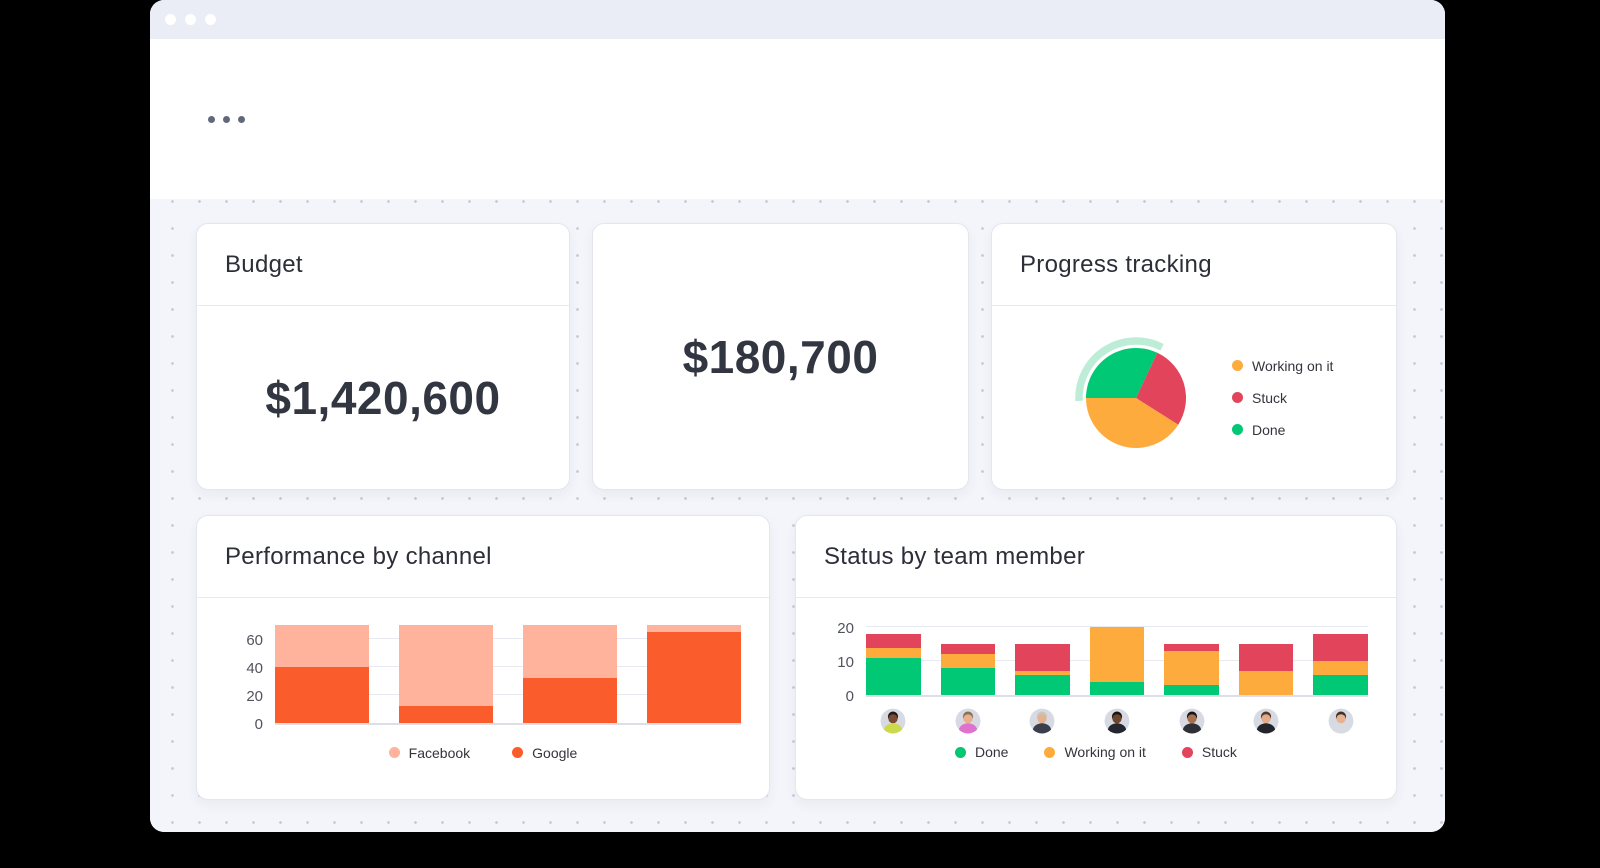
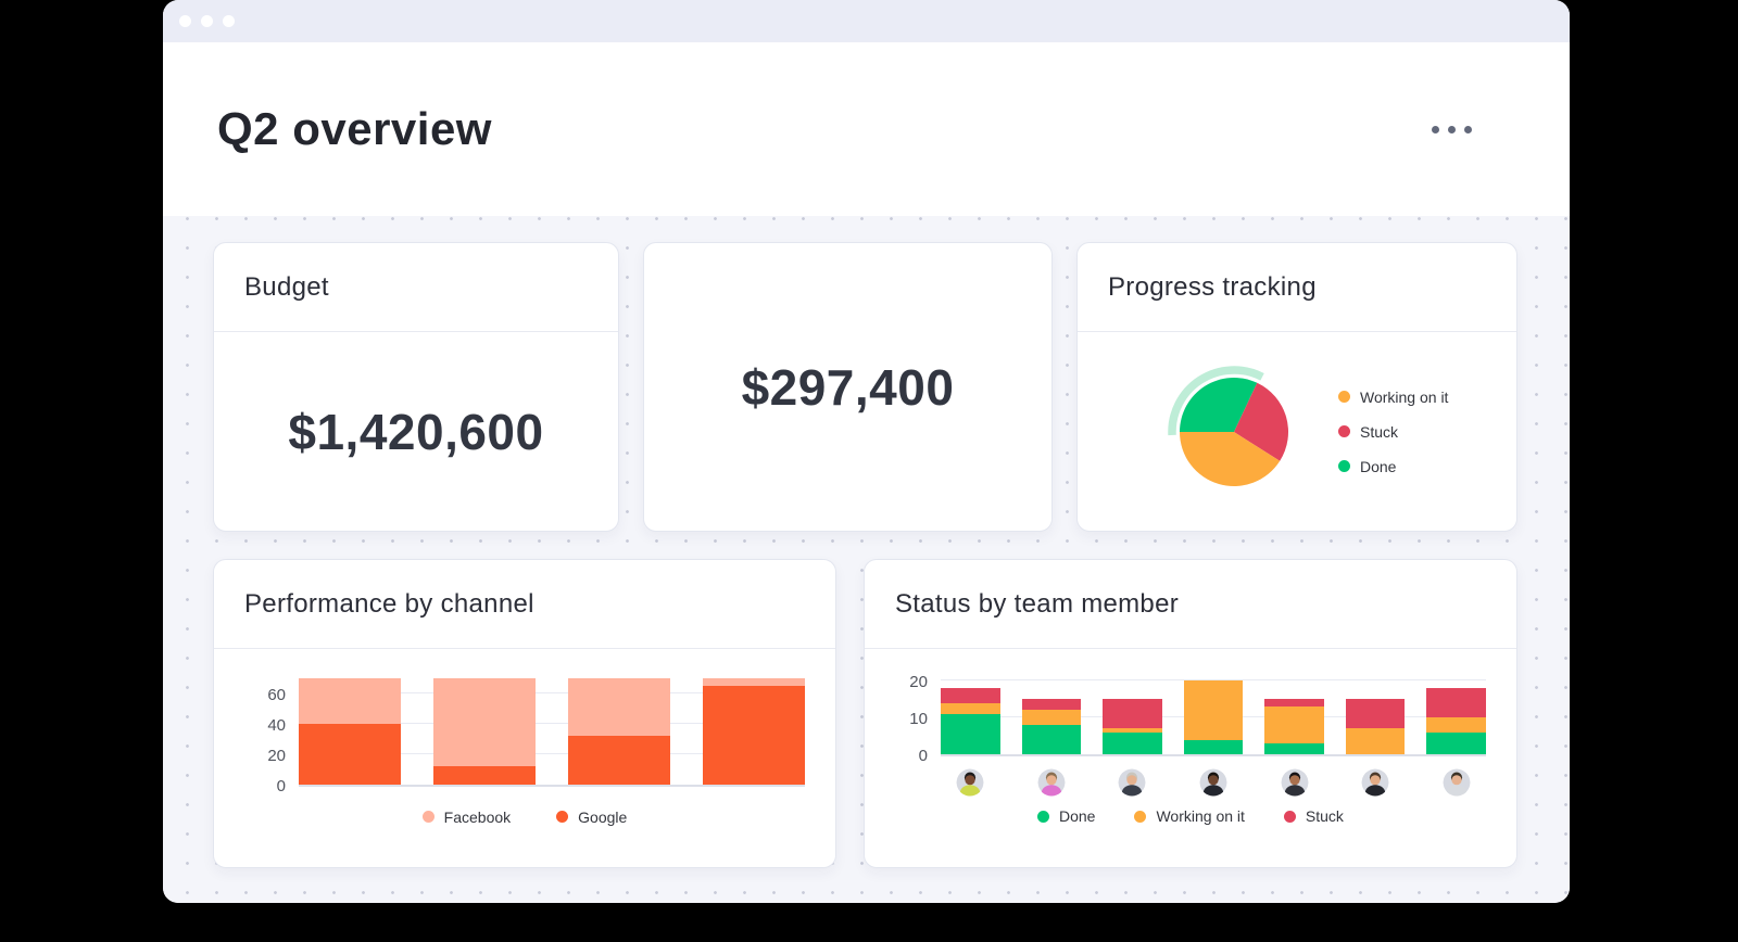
+ Q2 overview
  Budget
  $1,420,600
- $180,700
+ $297,400
  Progress tracking
  Working on it
  Stuck
  Done
  Performance by channel
  0
  20
  40
  60
  Facebook
  Google
  Status by team member
  0
  10
  20
  Done
  Working on it
  Stuck
